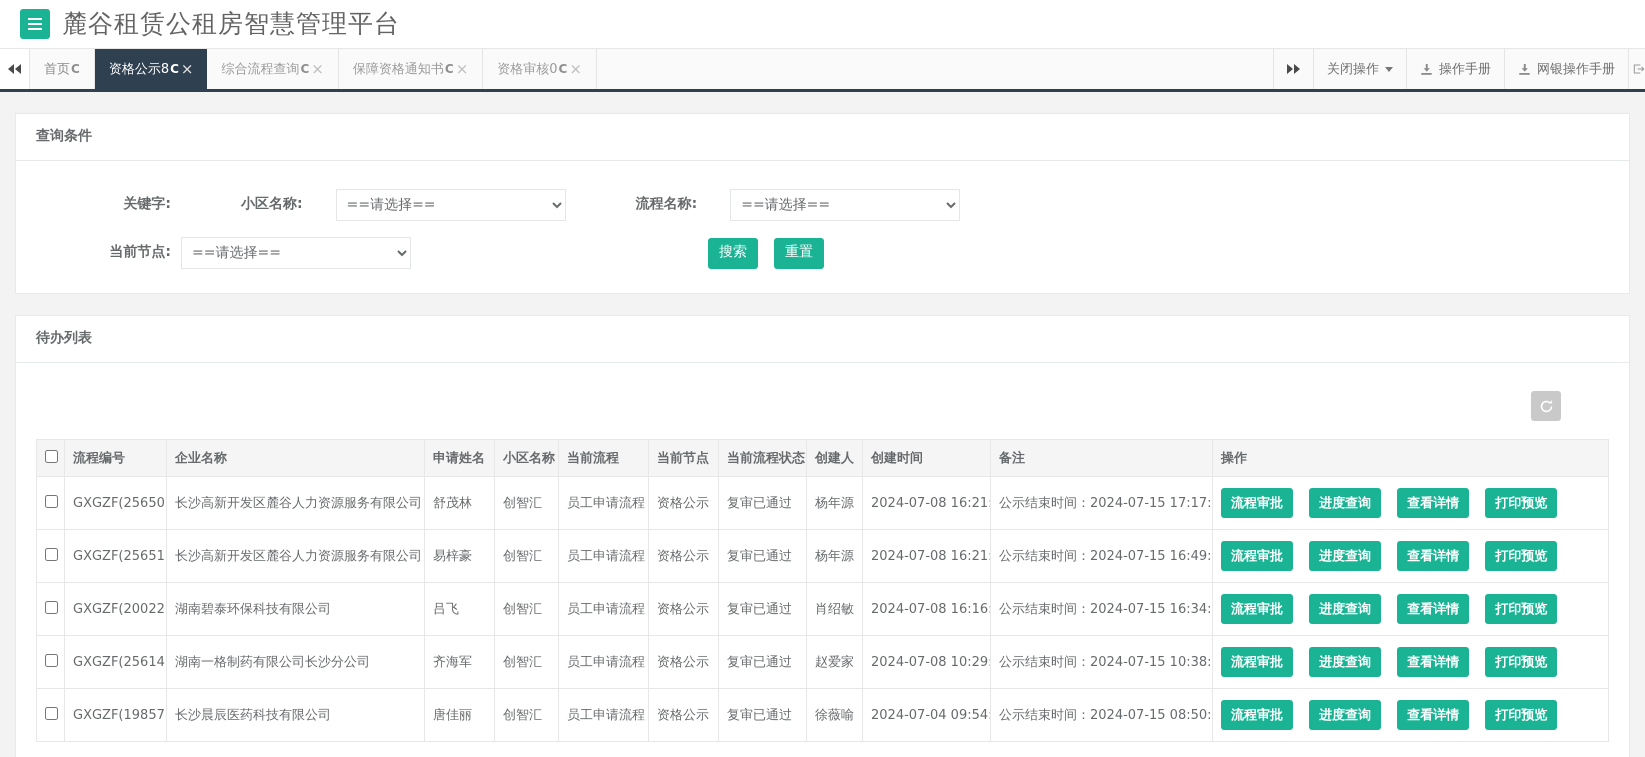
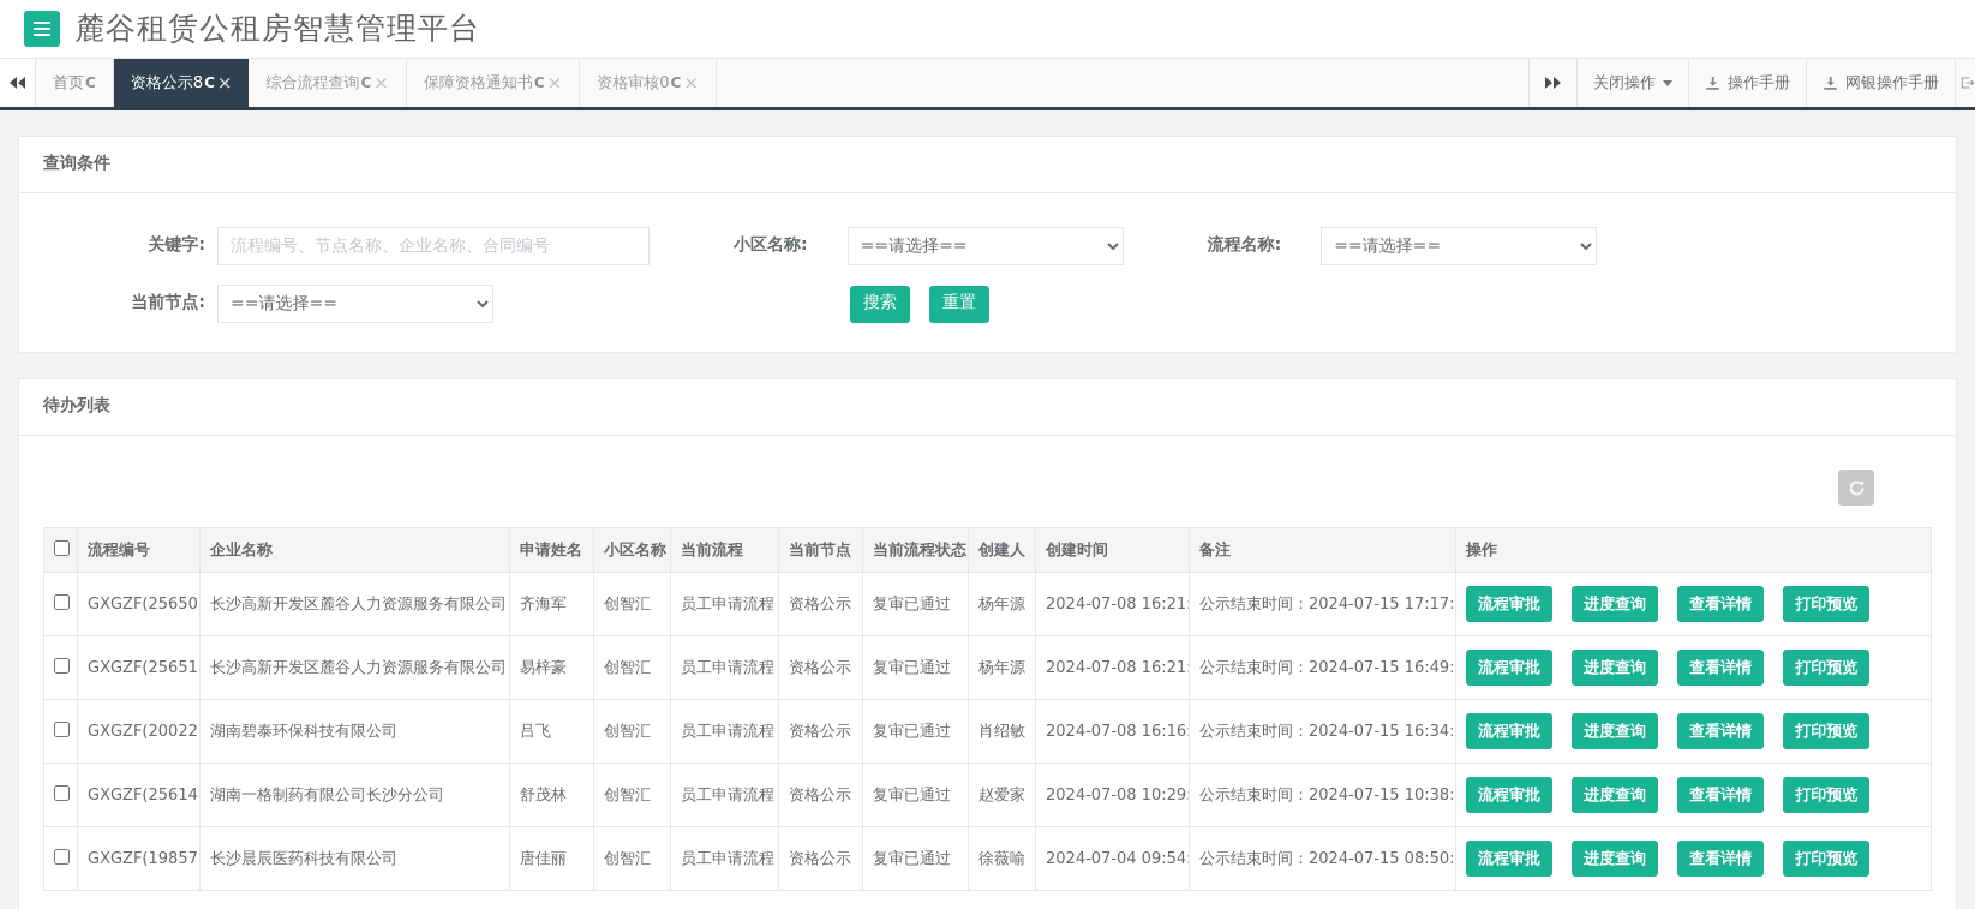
  麓谷租赁公租房智慧管理平台
  首页
  C
  资格公示8
  C
  ×
  综合流程查询
  C
  ×
  保障资格通知书
  C
  ×
  资格审核0
  C
  ×
  关闭操作
  操作手册
  网银操作手册
  查询条件
  关键字:
+ 流程编号、节点名称、企业名称、合同编号
  小区名称:
  ==请选择==
  流程名称:
  ==请选择==
  当前节点:
  ==请选择==
  搜索
  重置
  待办列表
  	流程编号	企业名称	申请姓名	小区名称	当前流程	当前节点	当前流程状态	创建人	创建时间	备注	操作
- 	GXGZF(25650	长沙高新开发区麓谷人力资源服务有限公司	舒茂林	创智汇	员工申请流程	资格公示	复审已通过	杨年源	2024-07-08 16:21	公示结束时间：2024-07-15 17:17:	流程审批 进度查询 查看详情 打印预览
+ 	GXGZF(25650	长沙高新开发区麓谷人力资源服务有限公司	齐海军	创智汇	员工申请流程	资格公示	复审已通过	杨年源	2024-07-08 16:21	公示结束时间：2024-07-15 17:17:	流程审批 进度查询 查看详情 打印预览
  	GXGZF(25651	长沙高新开发区麓谷人力资源服务有限公司	易梓豪	创智汇	员工申请流程	资格公示	复审已通过	杨年源	2024-07-08 16:21	公示结束时间：2024-07-15 16:49:	流程审批 进度查询 查看详情 打印预览
  	GXGZF(20022	湖南碧泰环保科技有限公司	吕飞	创智汇	员工申请流程	资格公示	复审已通过	肖绍敏	2024-07-08 16:16	公示结束时间：2024-07-15 16:34:	流程审批 进度查询 查看详情 打印预览
- 	GXGZF(25614	湖南一格制药有限公司长沙分公司	齐海军	创智汇	员工申请流程	资格公示	复审已通过	赵爱家	2024-07-08 10:29	公示结束时间：2024-07-15 10:38:	流程审批 进度查询 查看详情 打印预览
+ 	GXGZF(25614	湖南一格制药有限公司长沙分公司	舒茂林	创智汇	员工申请流程	资格公示	复审已通过	赵爱家	2024-07-08 10:29	公示结束时间：2024-07-15 10:38:	流程审批 进度查询 查看详情 打印预览
  	GXGZF(19857	长沙晨辰医药科技有限公司	唐佳丽	创智汇	员工申请流程	资格公示	复审已通过	徐薇喻	2024-07-04 09:54	公示结束时间：2024-07-15 08:50:	流程审批 进度查询 查看详情 打印预览
